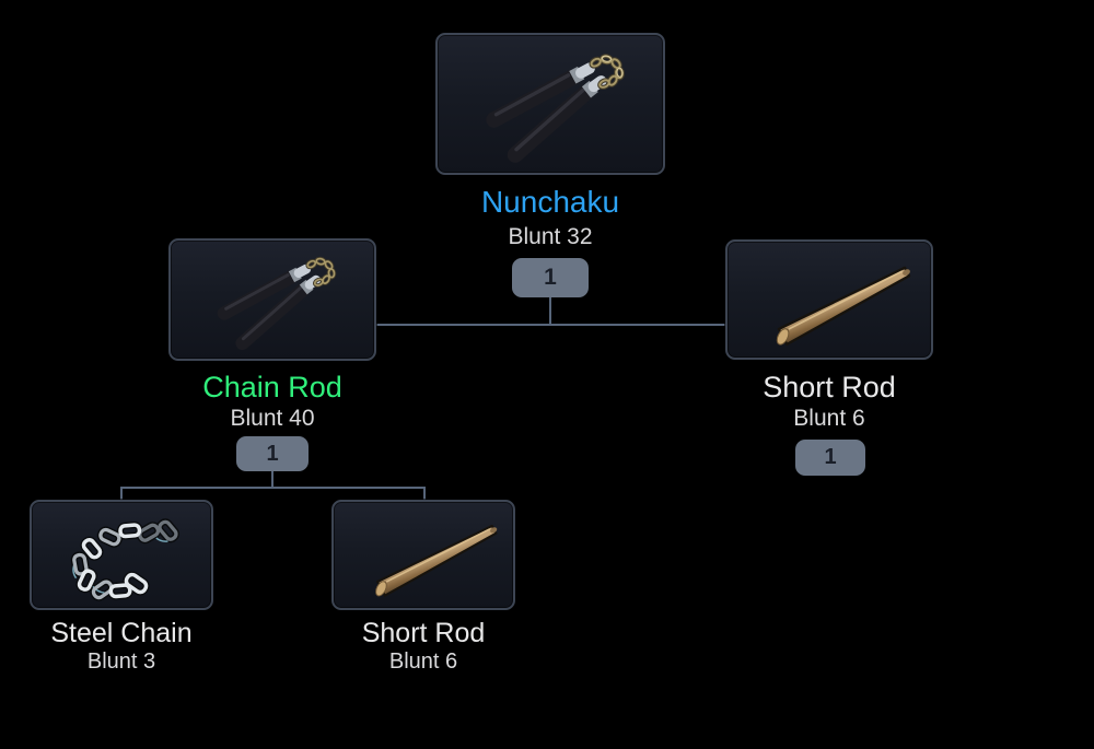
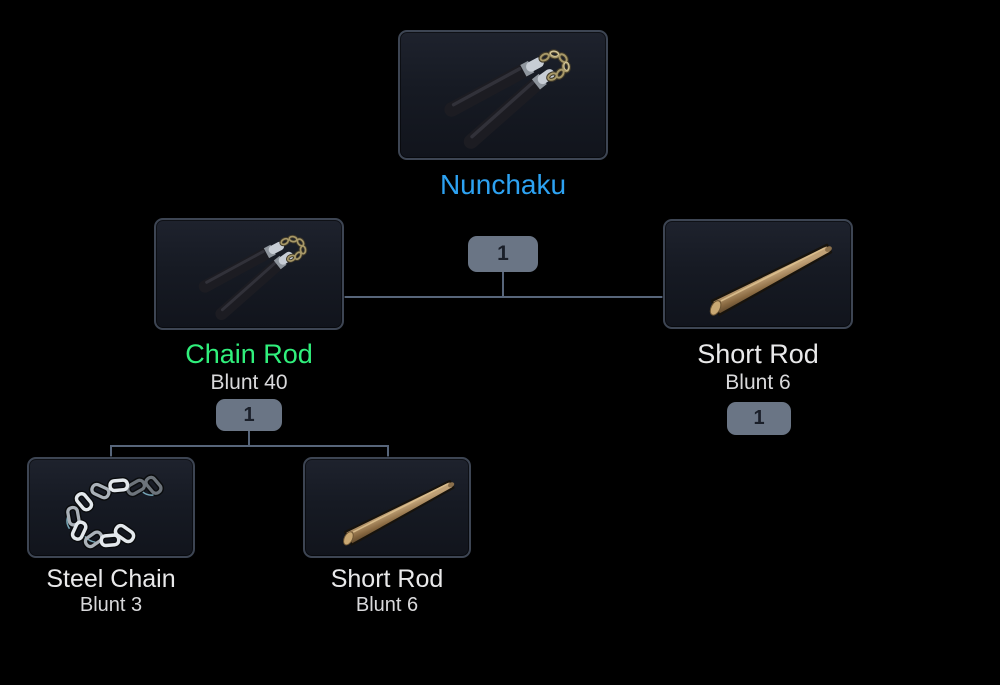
  Nunchaku
- Blunt 32
  1
  Chain Rod
  Blunt 40
  1
  Short Rod
  Blunt 6
  1
  Steel Chain
  Blunt 3
  Short Rod
  Blunt 6
